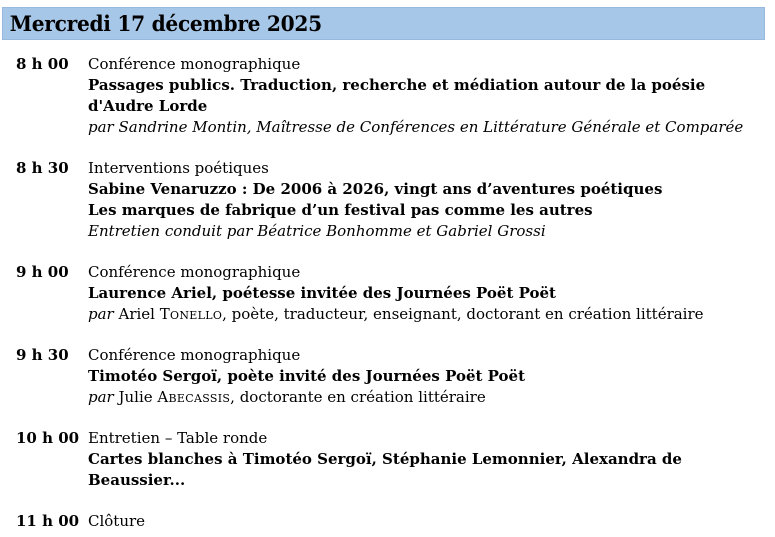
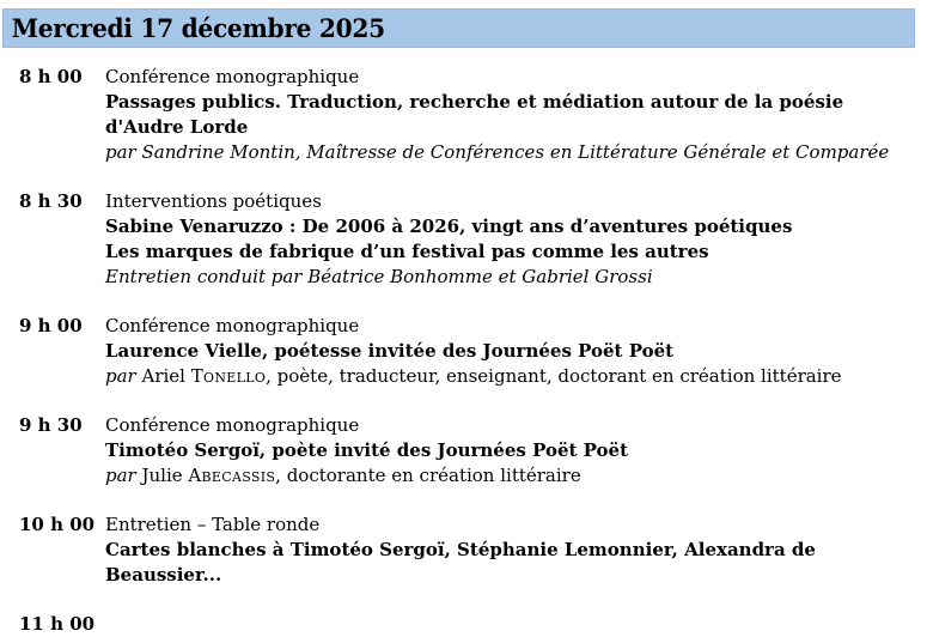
  Mercredi 17 décembre 2025
  8 h 00
  Conférence monographique
  Passages publics. Traduction, recherche et médiation autour de la poésie
  d'Audre Lorde
  par Sandrine Montin, Maîtresse de Conférences en Littérature Générale et Comparée
  8 h 30
  Interventions poétiques
  Sabine Venaruzzo : De 2006 à 2026, vingt ans d’aventures poétiques
  Les marques de fabrique d’un festival pas comme les autres
  Entretien conduit par Béatrice Bonhomme et Gabriel Grossi
  9 h 00
  Conférence monographique
- Laurence Ariel, poétesse invitée des Journées Poët Poët
+ Laurence Vielle, poétesse invitée des Journées Poët Poët
  par Ariel Tonello, poète, traducteur, enseignant, doctorant en création littéraire
  9 h 30
  Conférence monographique
  Timotéo Sergoï, poète invité des Journées Poët Poët
  par Julie Abecassis, doctorante en création littéraire
  10 h 00
  Entretien – Table ronde
  Cartes blanches à Timotéo Sergoï, Stéphanie Lemonnier, Alexandra de
  Beaussier...
  11 h 00
- Clôture
